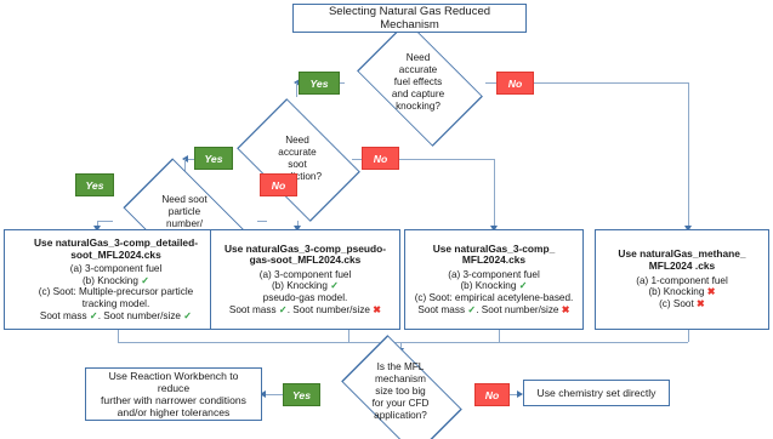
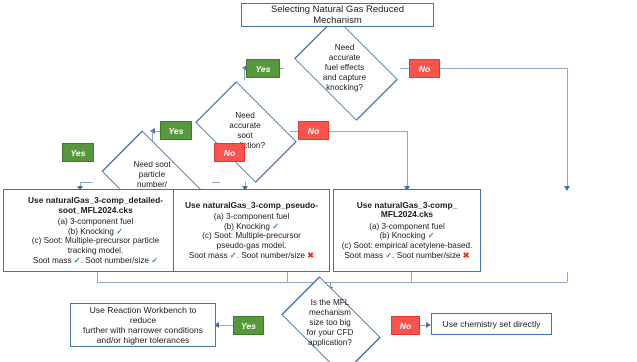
  Selecting Natural Gas Reduced Mechanism
  Need
  accurate
  fuel effects
  and capture
  knocking?
  Yes
  No
  Need
  accurate
  soot
  Yes
  No
  Need soot
  particle
  number/
  Yes
  No
  Use naturalGas_3-comp_detailed-
  soot_MFL2024.cks
  (a) 3-component fuel
  (b) Knocking ✓
  (c) Soot: Multiple-precursor particle
  tracking model.
  Soot mass ✓. Soot number/size ✓
  Use naturalGas_3-comp_pseudo-
- gas-soot_MFL2024.cks
  (a) 3-component fuel
  (b) Knocking ✓
+ (c) Soot: Multiple-precursor
  pseudo-gas model.
  Soot mass ✓. Soot number/size ✖
  Use naturalGas_3-comp_
  MFL2024.cks
  (a) 3-component fuel
  (b) Knocking ✓
  (c) Soot: empirical acetylene-based.
  Soot mass ✓. Soot number/size ✖
- Use naturalGas_methane_
- MFL2024 .cks
- (a) 1-component fuel
- (b) Knocking ✖
- (c) Soot ✖
  Is the MFL
  mechanism
  size too big
  for your CFD
  application?
  Yes
  No
  Use Reaction Workbench to reduce
  further with narrower conditions
  and/or higher tolerances
  Use chemistry set directly
